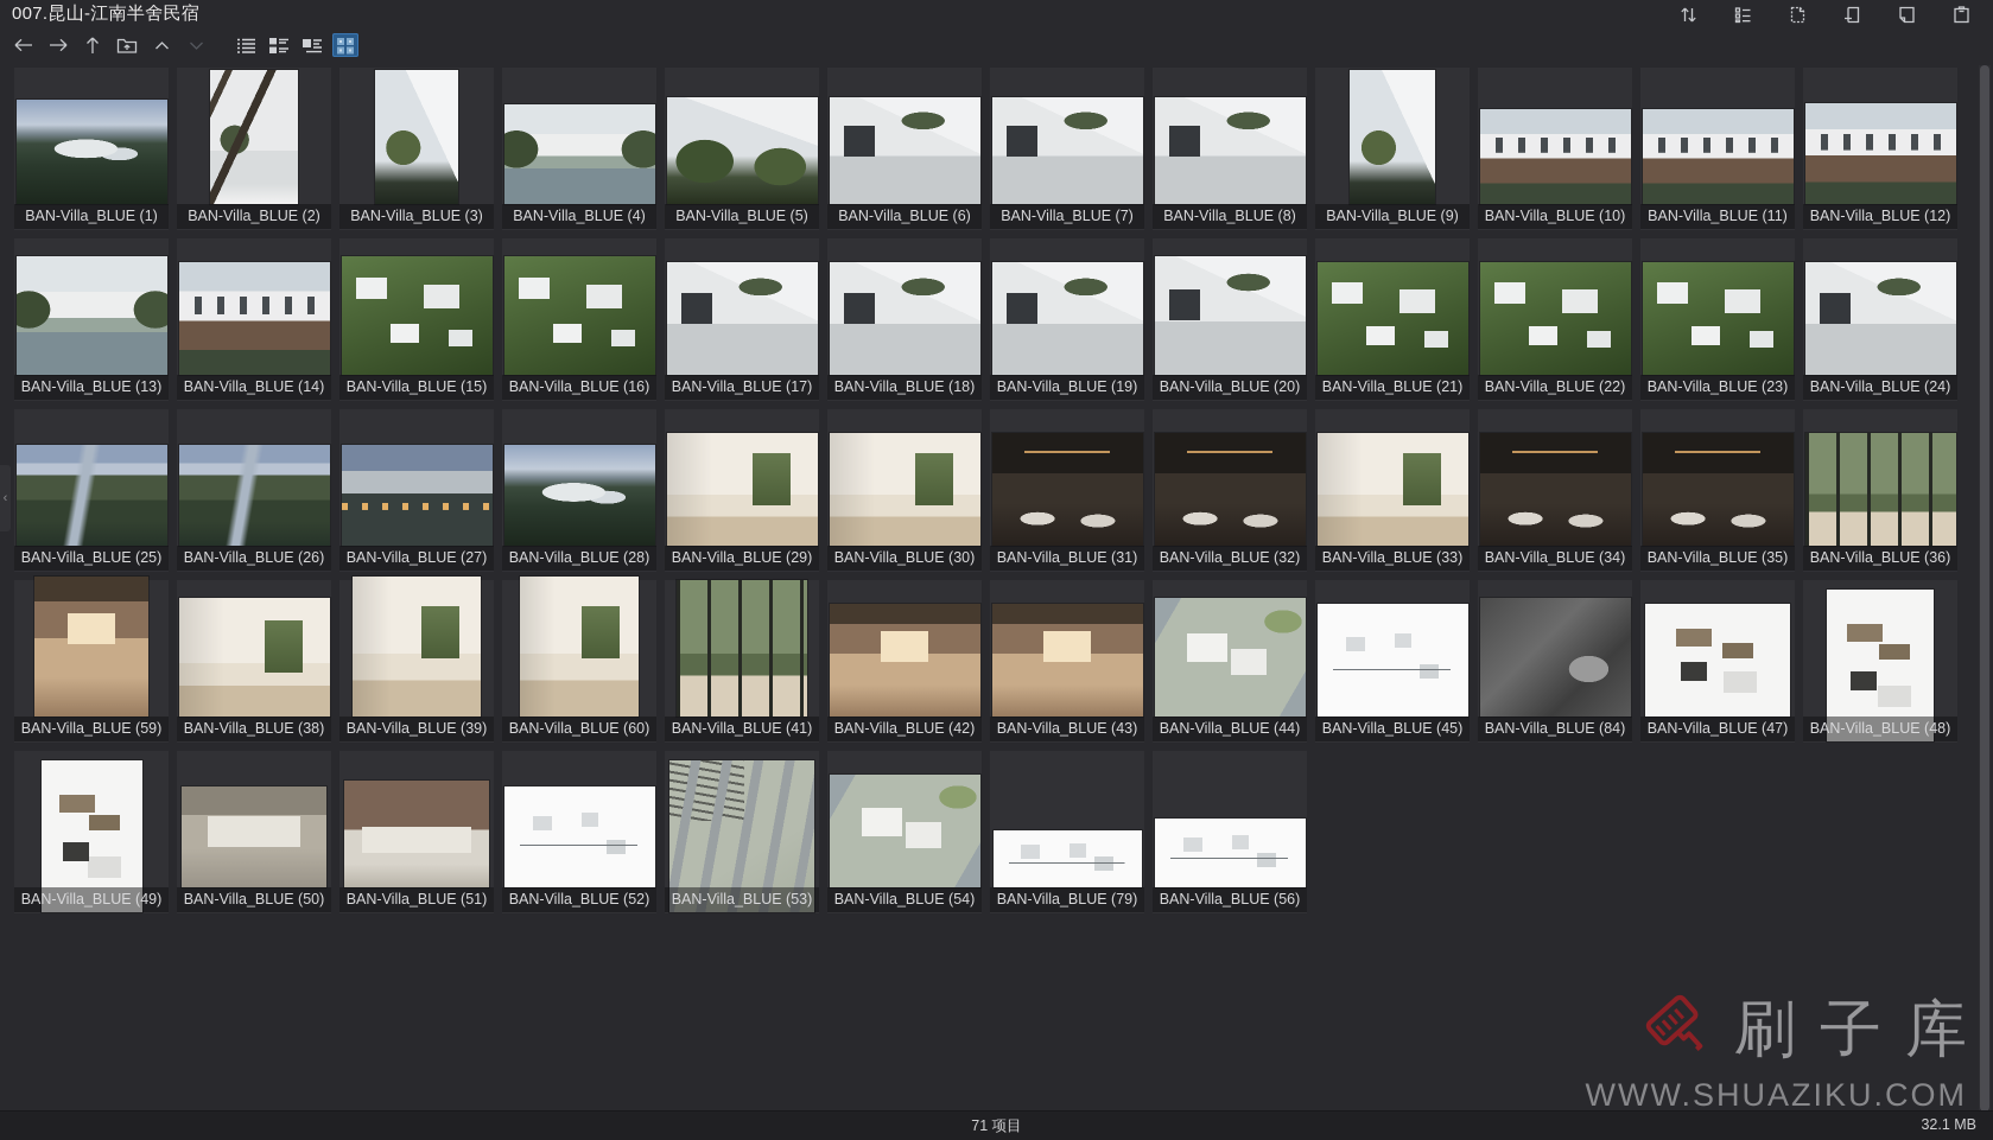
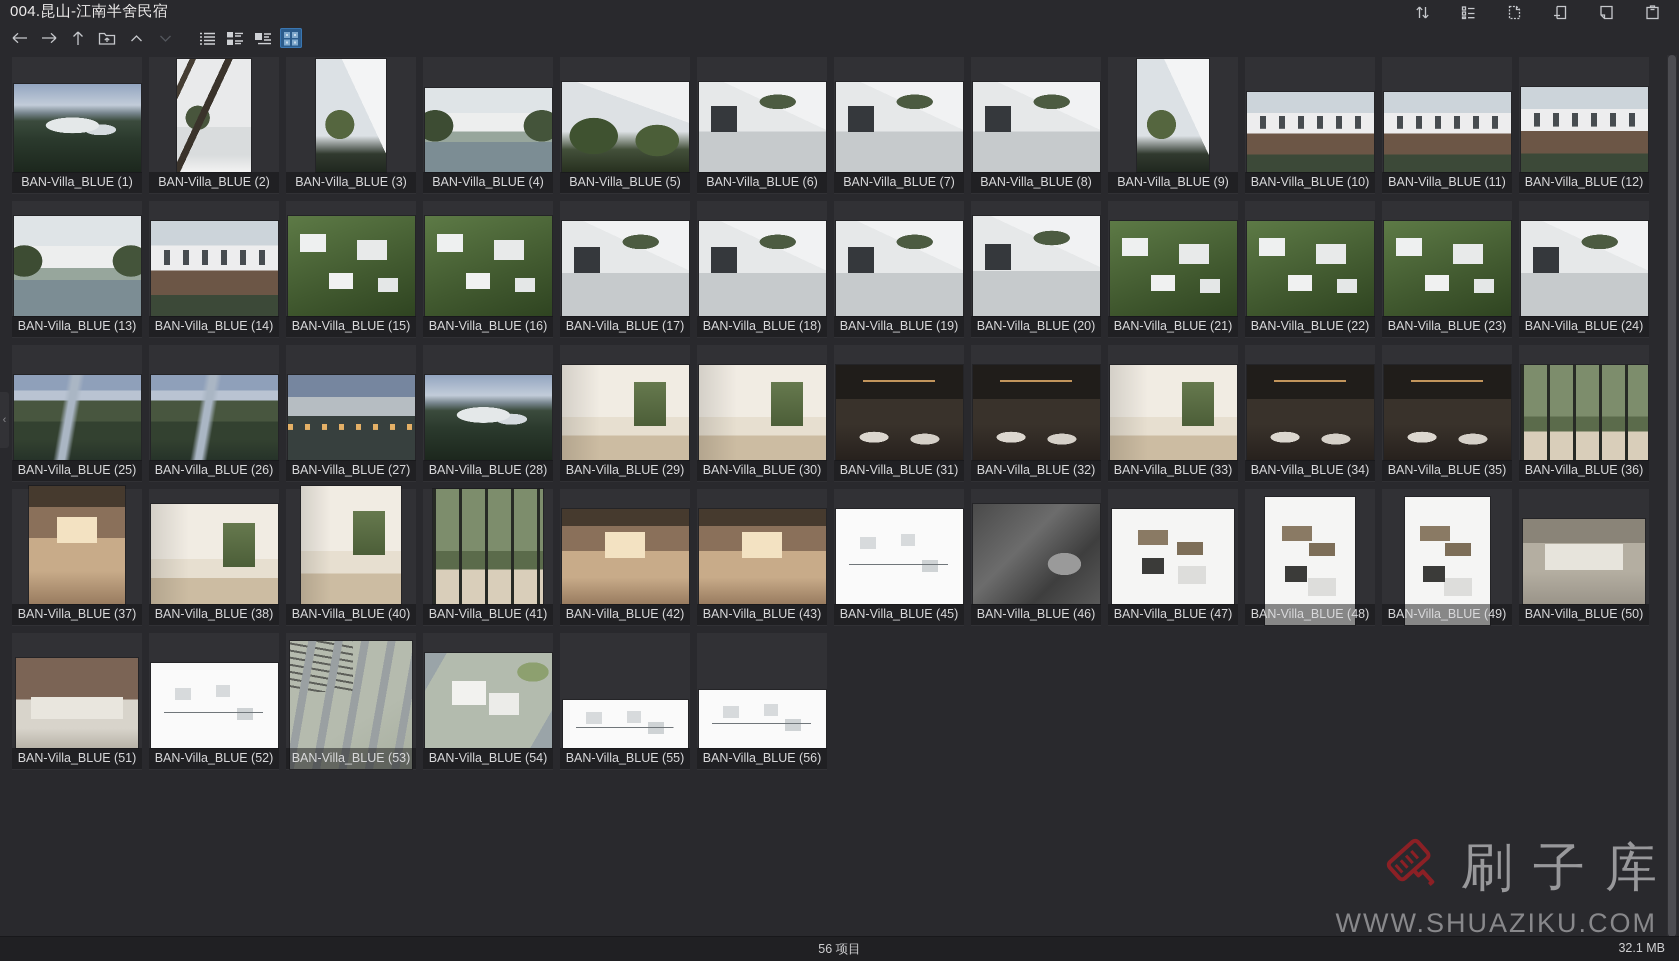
- 007.昆山-江南半舍民宿
+ 004.昆山-江南半舍民宿
  ‹
  BAN-Villa_BLUE (1)
  BAN-Villa_BLUE (2)
  BAN-Villa_BLUE (3)
  BAN-Villa_BLUE (4)
  BAN-Villa_BLUE (5)
  BAN-Villa_BLUE (6)
  BAN-Villa_BLUE (7)
  BAN-Villa_BLUE (8)
  BAN-Villa_BLUE (9)
  BAN-Villa_BLUE (10)
  BAN-Villa_BLUE (11)
  BAN-Villa_BLUE (12)
  BAN-Villa_BLUE (13)
  BAN-Villa_BLUE (14)
  BAN-Villa_BLUE (15)
  BAN-Villa_BLUE (16)
  BAN-Villa_BLUE (17)
  BAN-Villa_BLUE (18)
  BAN-Villa_BLUE (19)
  BAN-Villa_BLUE (20)
  BAN-Villa_BLUE (21)
  BAN-Villa_BLUE (22)
  BAN-Villa_BLUE (23)
  BAN-Villa_BLUE (24)
  BAN-Villa_BLUE (25)
  BAN-Villa_BLUE (26)
  BAN-Villa_BLUE (27)
  BAN-Villa_BLUE (28)
  BAN-Villa_BLUE (29)
  BAN-Villa_BLUE (30)
  BAN-Villa_BLUE (31)
  BAN-Villa_BLUE (32)
  BAN-Villa_BLUE (33)
  BAN-Villa_BLUE (34)
  BAN-Villa_BLUE (35)
  BAN-Villa_BLUE (36)
- BAN-Villa_BLUE (59)
+ BAN-Villa_BLUE (37)
  BAN-Villa_BLUE (38)
- BAN-Villa_BLUE (39)
- BAN-Villa_BLUE (60)
+ BAN-Villa_BLUE (40)
  BAN-Villa_BLUE (41)
  BAN-Villa_BLUE (42)
  BAN-Villa_BLUE (43)
- BAN-Villa_BLUE (44)
  BAN-Villa_BLUE (45)
- BAN-Villa_BLUE (84)
+ BAN-Villa_BLUE (46)
  BAN-Villa_BLUE (47)
  BAN-Villa_BLUE (48)
  BAN-Villa_BLUE (49)
  BAN-Villa_BLUE (50)
  BAN-Villa_BLUE (51)
  BAN-Villa_BLUE (52)
  BAN-Villa_BLUE (53)
  BAN-Villa_BLUE (54)
- BAN-Villa_BLUE (79)
+ BAN-Villa_BLUE (55)
  BAN-Villa_BLUE (56)
  刷子库
  WWW.SHUAZIKU.COM
- 71 项目
+ 56 项目
  32.1 MB
